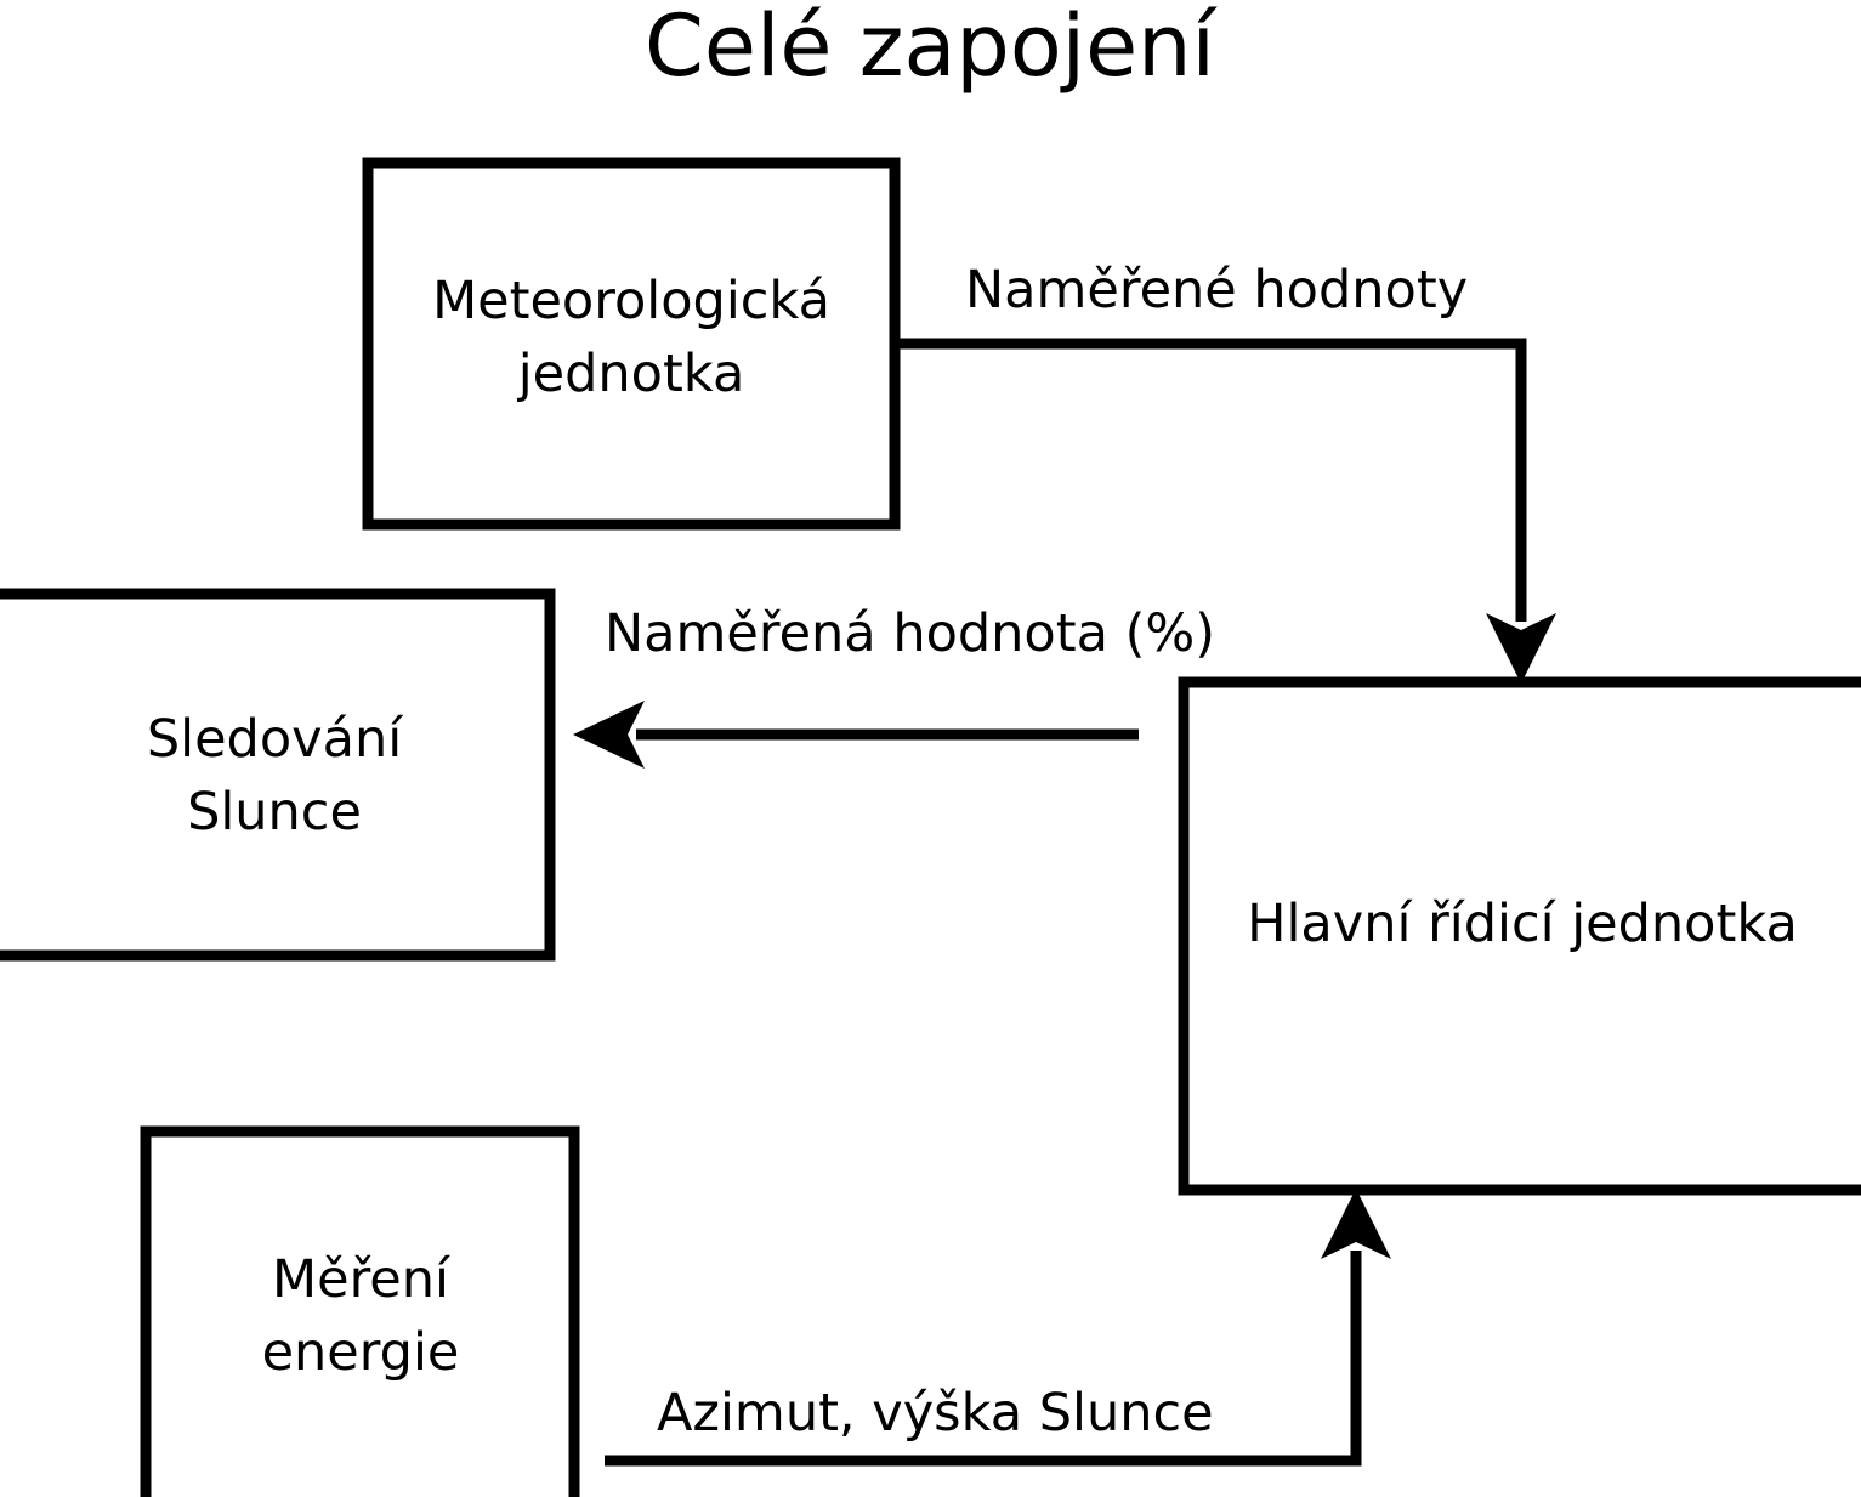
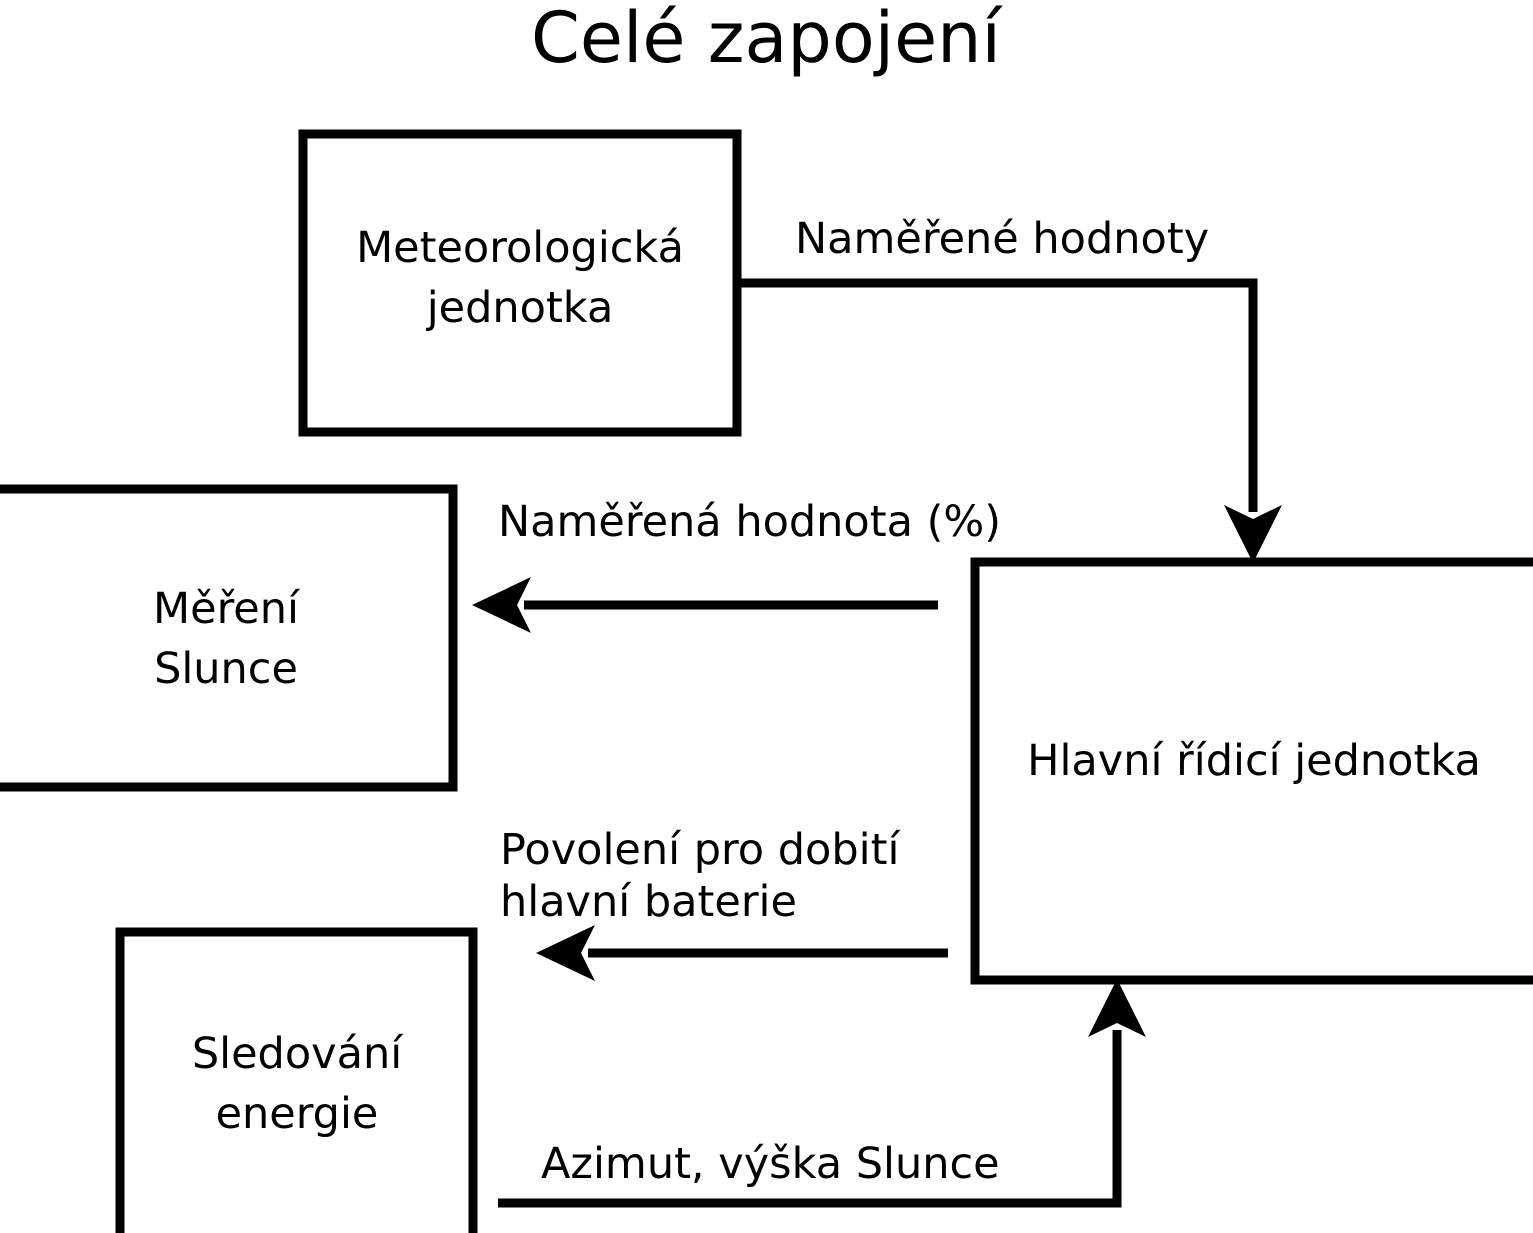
  Celé zapojení
  Meteorologická
  jednotka
- Sledování
+ Měření
  Slunce
  Hlavní řídicí jednotka
- Měření
+ Sledování
  energie
  Naměřené hodnoty
  Naměřená hodnota (%)
+ Povolení pro dobití
+ hlavní baterie
  Azimut, výška Slunce
